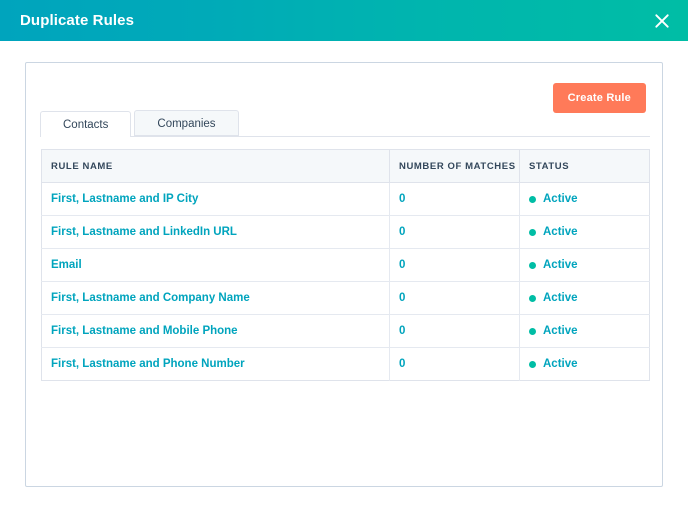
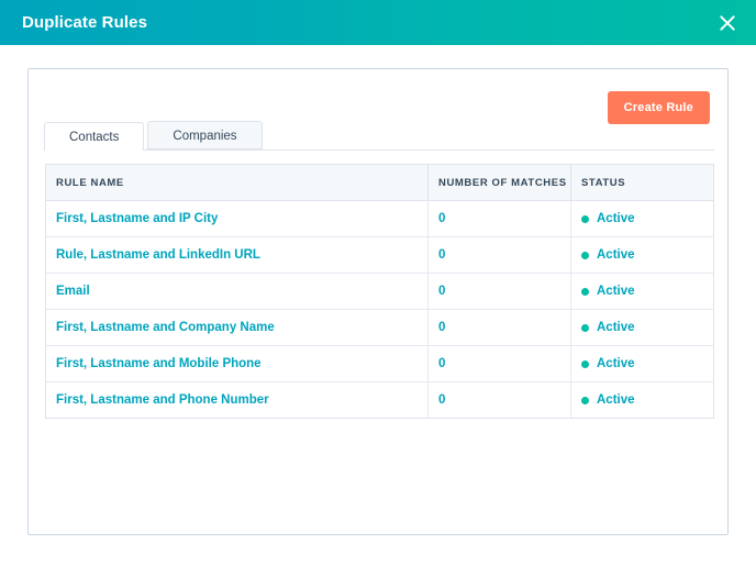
  Duplicate Rules
  Create Rule
  Contacts
  Companies
  RULE NAME	NUMBER OF MATCHES	STATUS
  First, Lastname and IP City	0	Active
- First, Lastname and LinkedIn URL	0	Active
+ Rule, Lastname and LinkedIn URL	0	Active
  Email	0	Active
  First, Lastname and Company Name	0	Active
  First, Lastname and Mobile Phone	0	Active
  First, Lastname and Phone Number	0	Active
